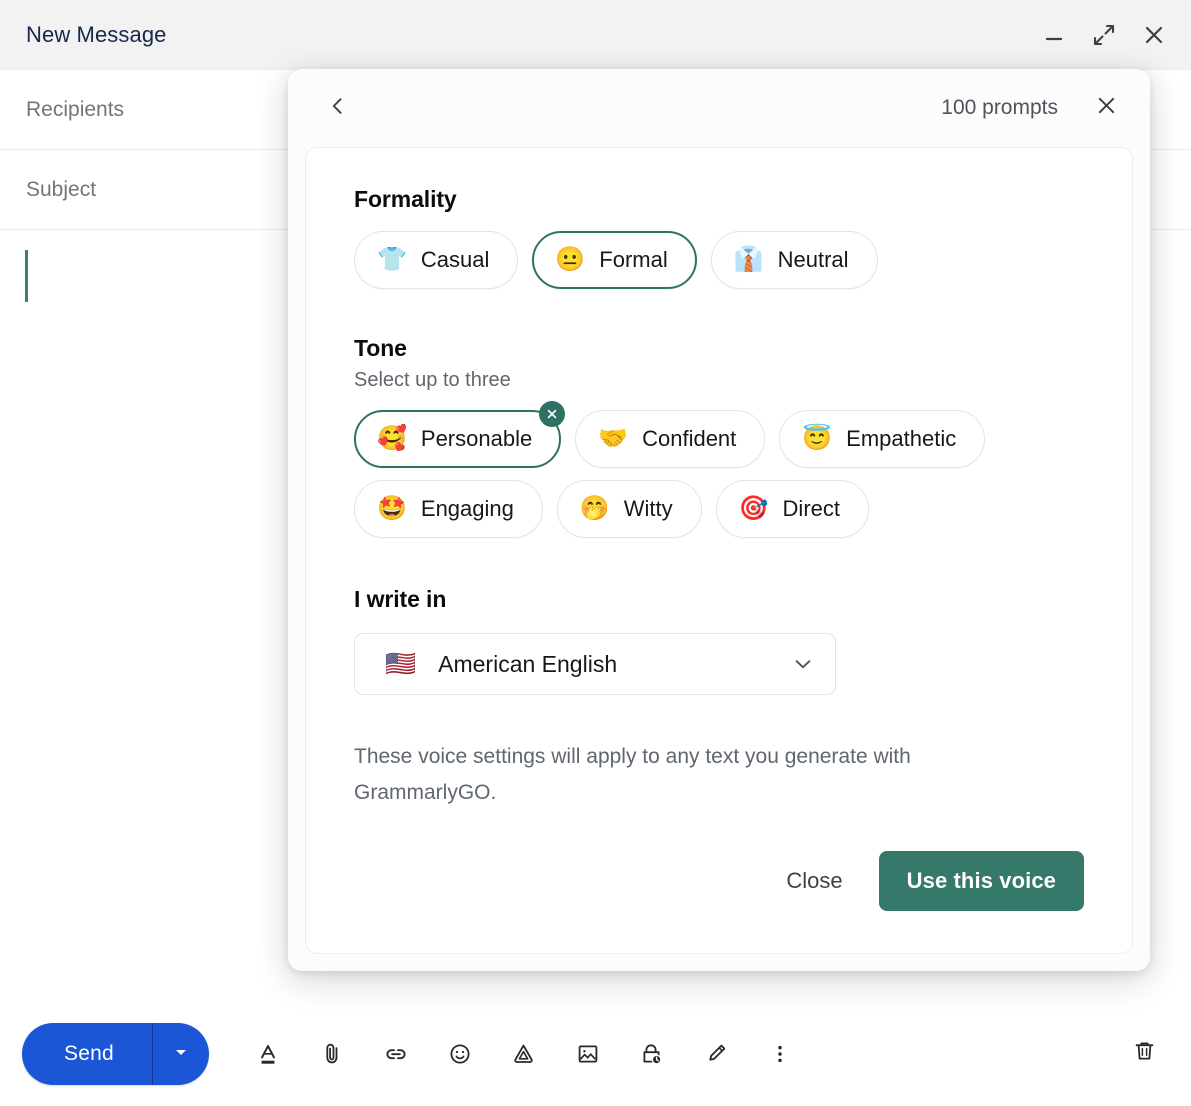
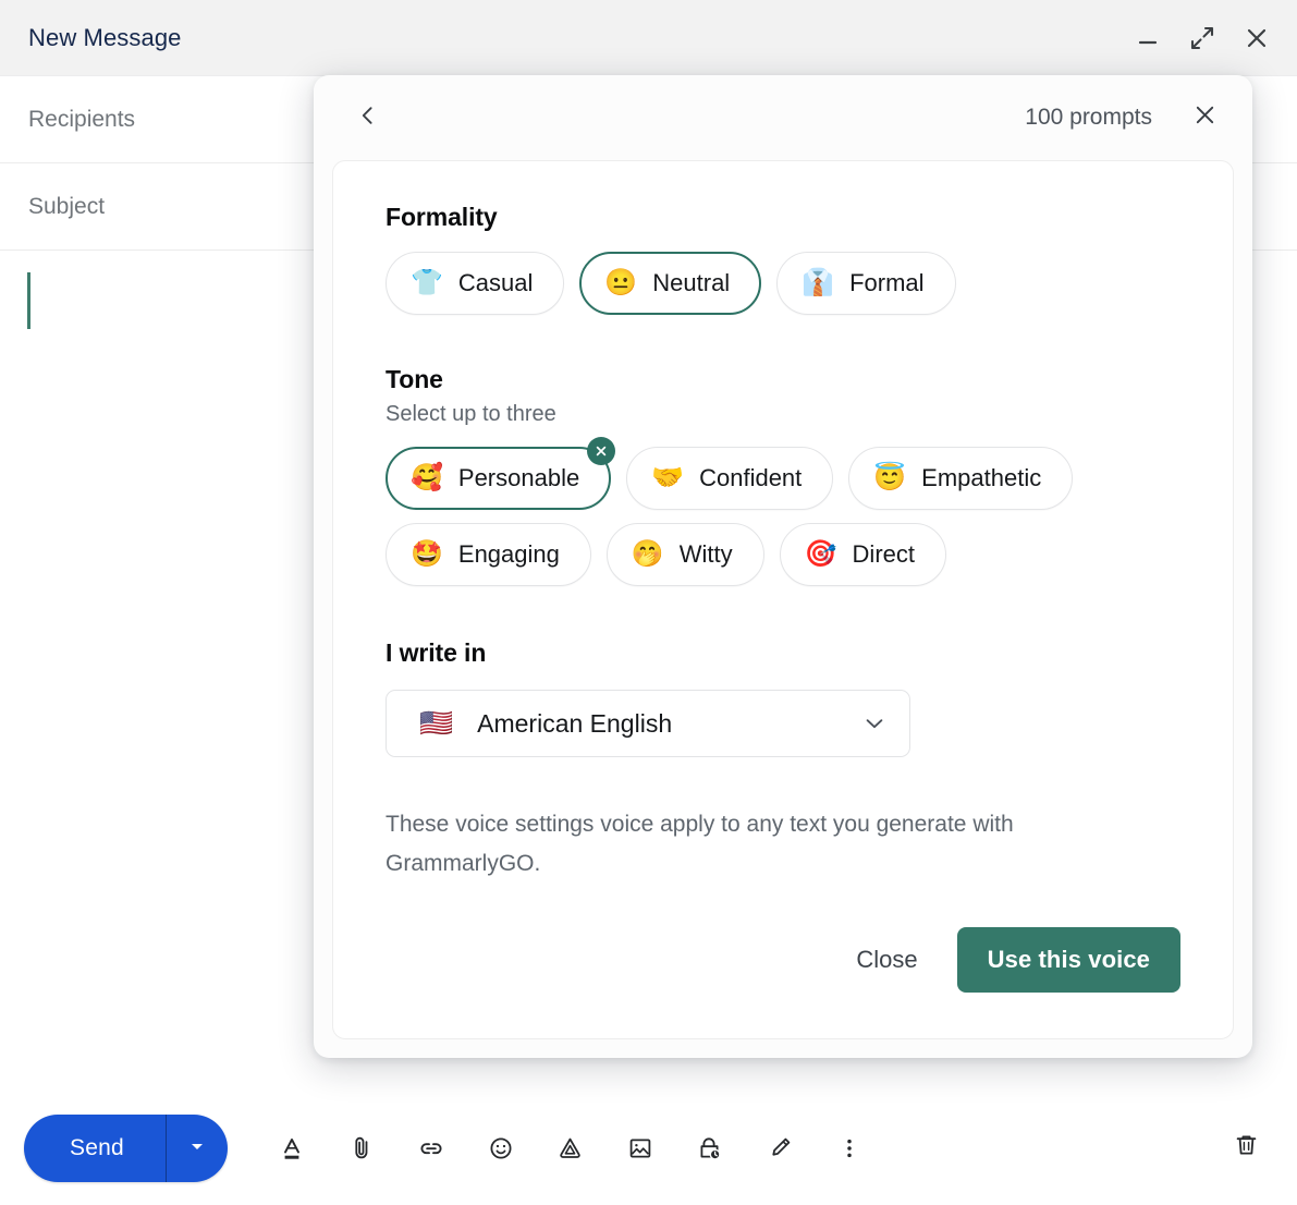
  New Message
  Recipients
  Subject
  Send
  100 prompts
  Formality
  👕
  Casual
  😐
- Formal
+ Neutral
  👔
- Neutral
+ Formal
  Tone
  Select up to three
  🥰
  Personable
  🤝
  Confident
  😇
  Empathetic
  🤩
  Engaging
  🤭
  Witty
  🎯
  Direct
  I write in
  🇺🇸
  American English
- These voice settings will apply to any text you generate with GrammarlyGO.
+ These voice settings voice apply to any text you generate with GrammarlyGO.
  Close
  Use this voice
